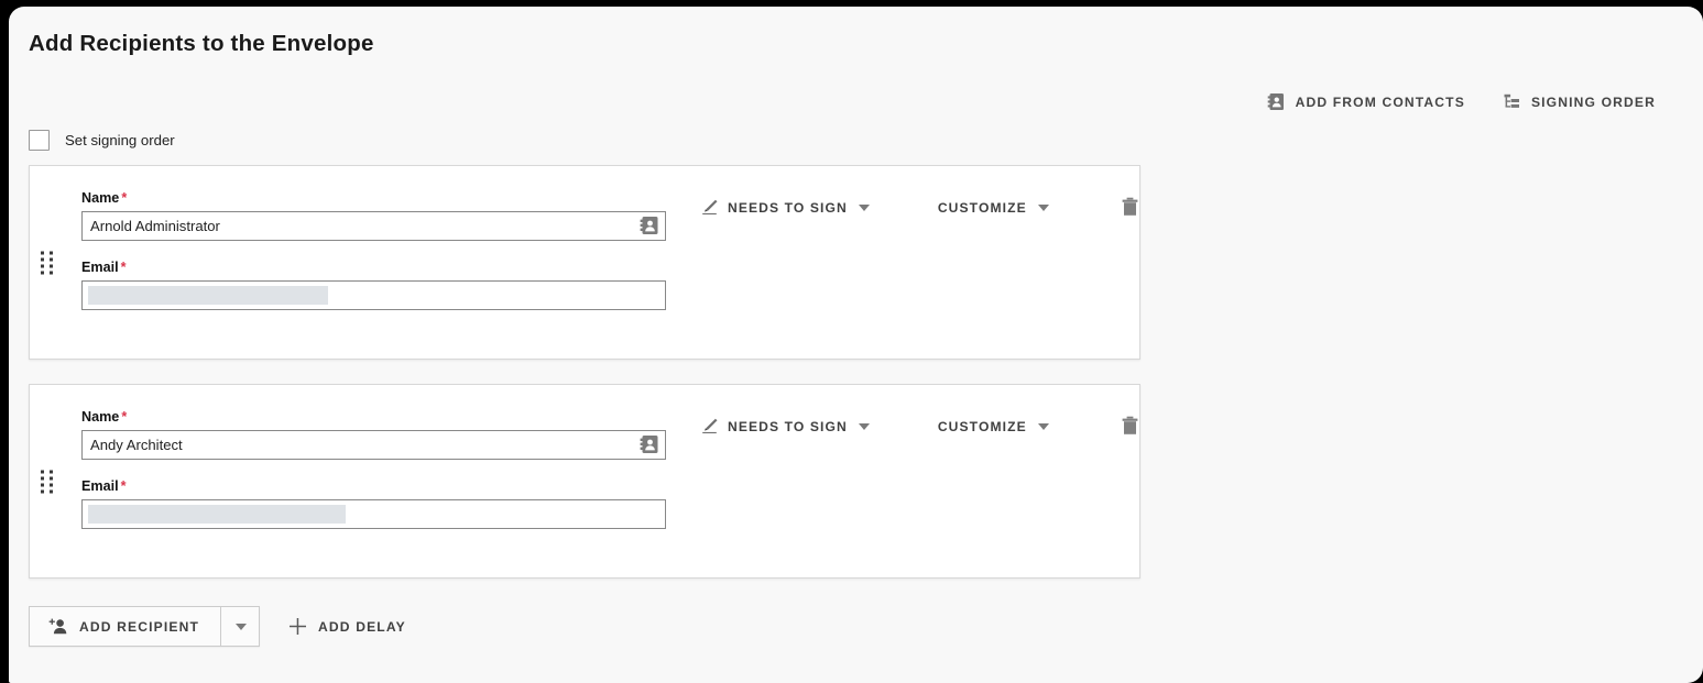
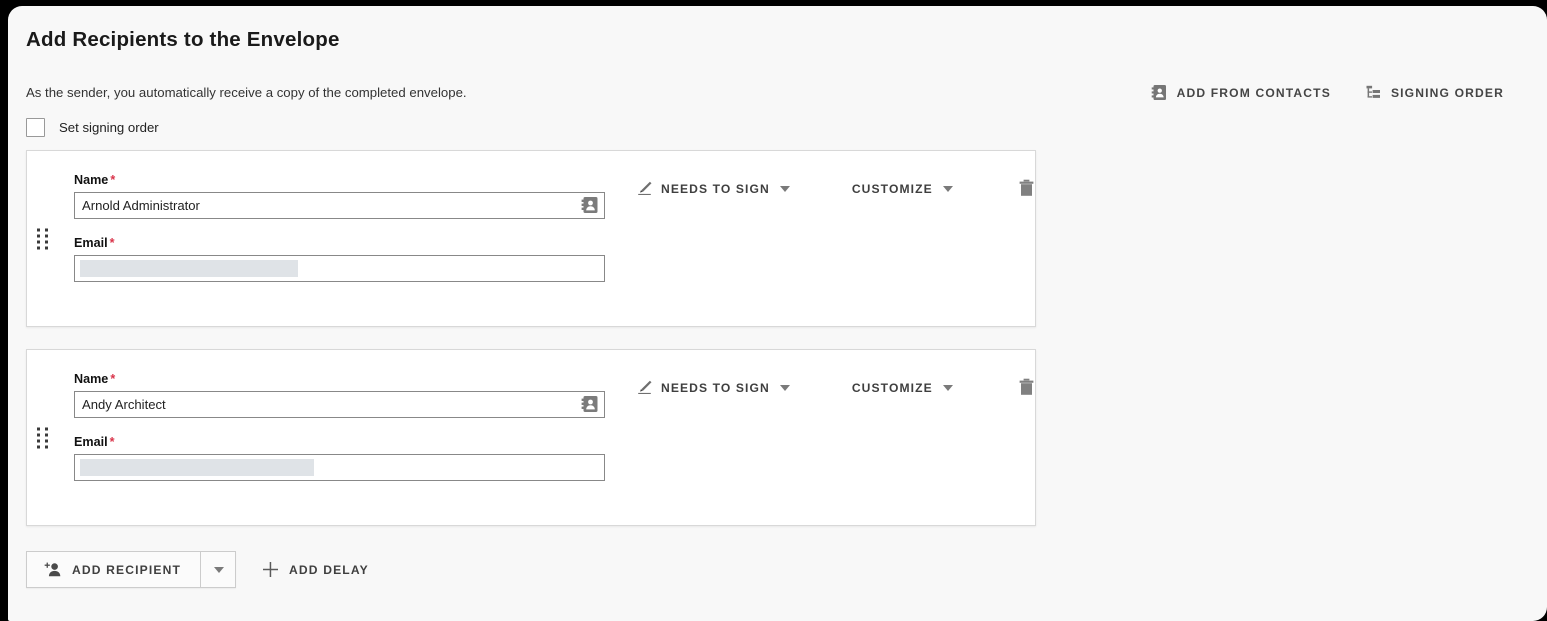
  Add Recipients to the Envelope
+ As the sender, you automatically receive a copy of the completed envelope.
  ADD FROM CONTACTS
  SIGNING ORDER
  Set signing order
  Name *
  Arnold Administrator
  Email *
  NEEDS TO SIGN
  CUSTOMIZE
  Name *
  Andy Architect
  Email *
  NEEDS TO SIGN
  CUSTOMIZE
  ADD RECIPIENT
  ADD DELAY
